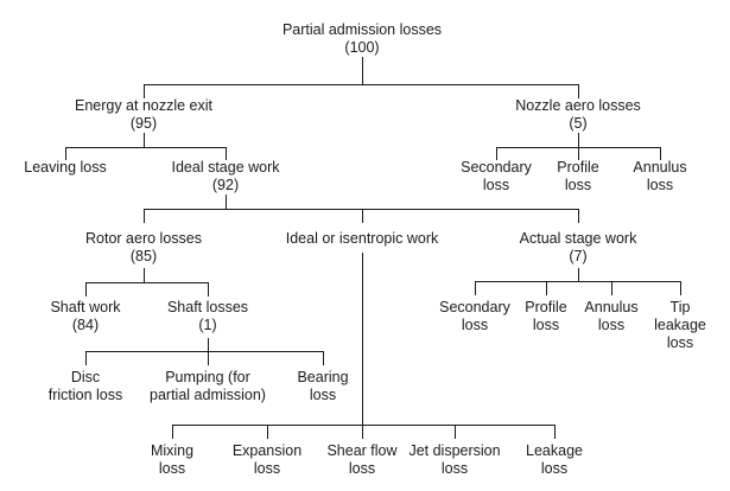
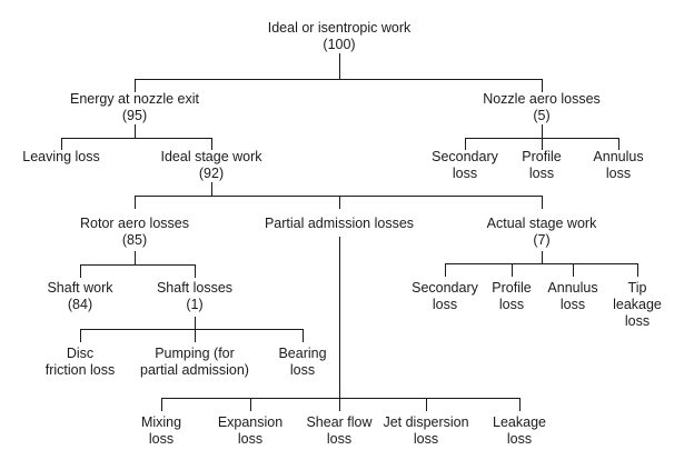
- Partial admission losses
+ Ideal or isentropic work
  (100)
  Energy at nozzle exit
  (95)
  Nozzle aero losses
  (5)
  Leaving loss
  Ideal stage work
  (92)
  Secondary
  loss
  Profile
  loss
  Annulus
  loss
  Rotor aero losses
  (85)
- Ideal or isentropic work
+ Partial admission losses
  Actual stage work
  (7)
  Shaft work
  (84)
  Shaft losses
  (1)
  Secondary
  loss
  Profile
  loss
  Annulus
  loss
  Tip
  leakage
  loss
  Disc
  friction loss
  Pumping (for
  partial admission)
  Bearing
  loss
  Mixing
  loss
  Expansion
  loss
  Shear flow
  loss
  Jet dispersion
  loss
  Leakage
  loss
